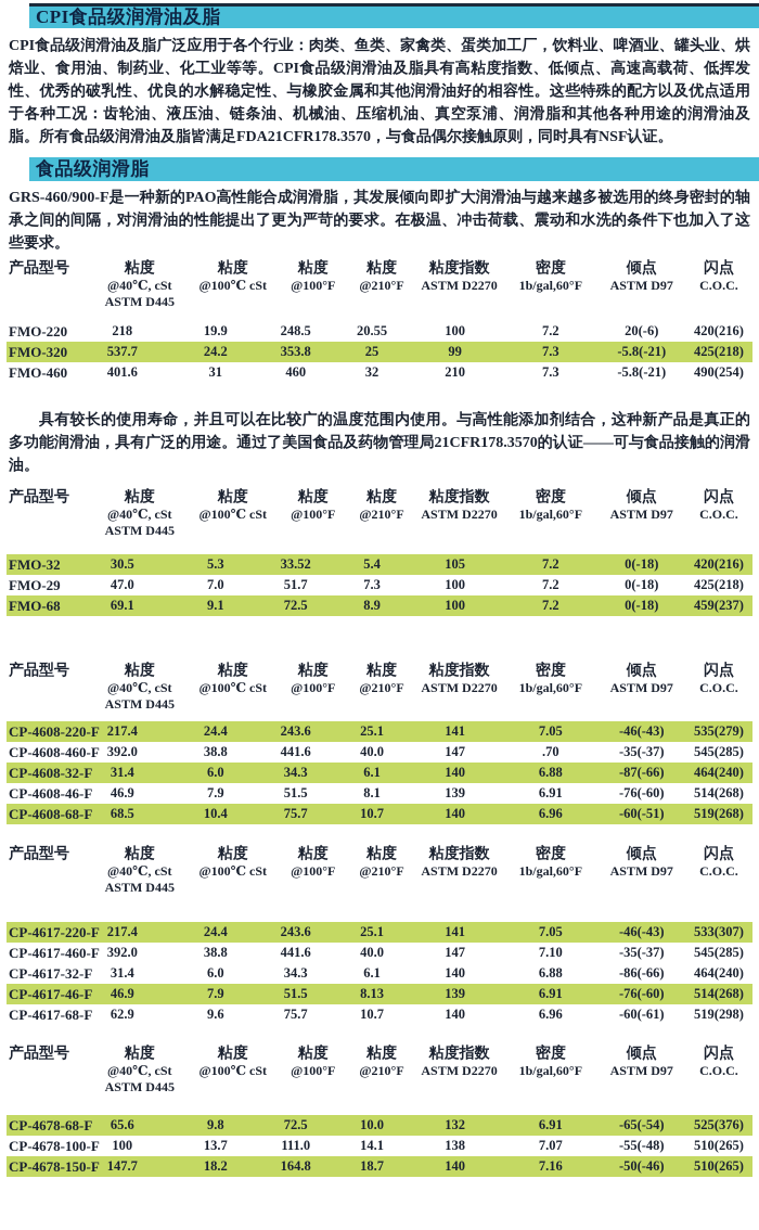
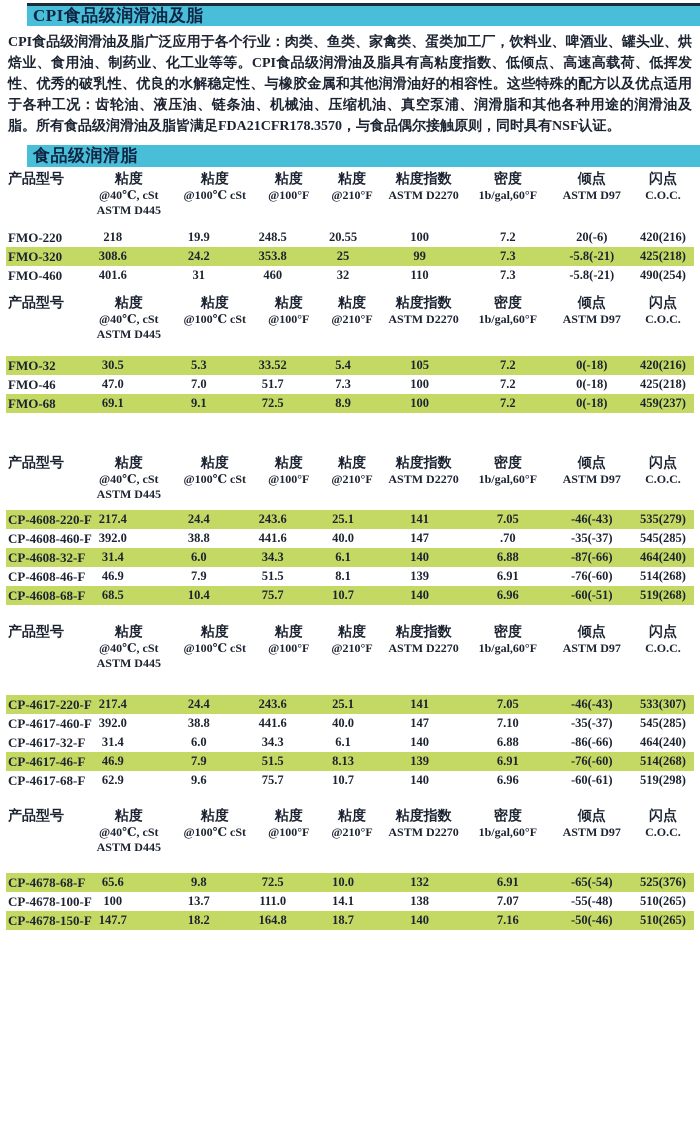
  CPI食品级润滑油及脂
  CPI食品级润滑油及脂广泛应用于各个行业：肉类、鱼类、家禽类、蛋类加工厂，饮料业、啤酒业、罐头业、烘焙业、食用油、制药业、化工业等等。CPI食品级润滑油及脂具有高粘度指数、低倾点、高速高载荷、低挥发性、优秀的破乳性、优良的水解稳定性、与橡胶金属和其他润滑油好的相容性。这些特殊的配方以及优点适用于各种工况：齿轮油、液压油、链条油、机械油、压缩机油、真空泵浦、润滑脂和其他各种用途的润滑油及脂。所有食品级润滑油及脂皆满足FDA21CFR178.3570，与食品偶尔接触原则，同时具有NSF认证。
  食品级润滑脂
- GRS-460/900-F是一种新的PAO高性能合成润滑脂，其发展倾向即扩大润滑油与越来越多被选用的终身密封的轴承之间的间隔，对润滑油的性能提出了更为严苛的要求。在极温、冲击荷载、震动和水洗的条件下也加入了这些要求。
  产品型号
  粘度
  @40℃, cSt
  ASTM D445
  粘度
  @100℃ cSt
  粘度
  @100°F
  粘度
  @210°F
  粘度指数
  ASTM D2270
  密度
  1b/gal,60°F
  倾点
  ASTM D97
  闪点
  C.O.C.
  FMO-220
  218
  19.9
  248.5
  20.55
  100
  7.2
  20(-6)
  420(216)
  FMO-320
- 537.7
+ 308.6
  24.2
  353.8
  25
  99
  7.3
  -5.8(-21)
  425(218)
  FMO-460
  401.6
  31
  460
  32
- 210
+ 110
  7.3
  -5.8(-21)
  490(254)
- 具有较长的使用寿命，并且可以在比较广的温度范围内使用。与高性能添加剂结合，这种新产品是真正的多功能润滑油，具有广泛的用途。通过了美国食品及药物管理局21CFR178.3570的认证——可与食品接触的润滑油。
  产品型号
  粘度
  @40℃, cSt
  ASTM D445
  粘度
  @100℃ cSt
  粘度
  @100°F
  粘度
  @210°F
  粘度指数
  ASTM D2270
  密度
  1b/gal,60°F
  倾点
  ASTM D97
  闪点
  C.O.C.
  FMO-32
  30.5
  5.3
  33.52
  5.4
  105
  7.2
  0(-18)
  420(216)
- FMO-29
+ FMO-46
  47.0
  7.0
  51.7
  7.3
  100
  7.2
  0(-18)
  425(218)
  FMO-68
  69.1
  9.1
  72.5
  8.9
  100
  7.2
  0(-18)
  459(237)
  产品型号
  粘度
  @40℃, cSt
  ASTM D445
  粘度
  @100℃ cSt
  粘度
  @100°F
  粘度
  @210°F
  粘度指数
  ASTM D2270
  密度
  1b/gal,60°F
  倾点
  ASTM D97
  闪点
  C.O.C.
  CP-4608-220-
  217.4
  24.4
  243.6
  25.1
  141
  7.05
  -46(-43)
  535(279)
  CP-4608-460-
  392.0
  38.8
  441.6
  40.0
  147
  .70
  -35(-37)
  545(285)
  CP-4608-32-F
  31.4
  6.0
  34.3
  6.1
  140
  6.88
  -87(-66)
  464(240)
  CP-4608-46-F
  46.9
  7.9
  51.5
  8.1
  139
  6.91
  -76(-60)
  514(268)
  CP-4608-68-F
  68.5
  10.4
  75.7
  10.7
  140
  6.96
  -60(-51)
  519(268)
  产品型号
  粘度
  @40℃, cSt
  ASTM D445
  粘度
  @100℃ cSt
  粘度
  @100°F
  粘度
  @210°F
  粘度指数
  ASTM D2270
  密度
  1b/gal,60°F
  倾点
  ASTM D97
  闪点
  C.O.C.
  CP-4617-220-
  217.4
  24.4
  243.6
  25.1
  141
  7.05
  -46(-43)
  533(307)
  CP-4617-460-
  392.0
  38.8
  441.6
  40.0
  147
  7.10
  -35(-37)
  545(285)
  CP-4617-32-F
  31.4
  6.0
  34.3
  6.1
  140
  6.88
  -86(-66)
  464(240)
  CP-4617-46-F
  46.9
  7.9
  51.5
  8.13
  139
  6.91
  -76(-60)
  514(268)
  CP-4617-68-F
  62.9
  9.6
  75.7
  10.7
  140
  6.96
  -60(-61)
  519(298)
  产品型号
  粘度
  @40℃, cSt
  ASTM D445
  粘度
  @100℃ cSt
  粘度
  @100°F
  粘度
  @210°F
  粘度指数
  ASTM D2270
  密度
  1b/gal,60°F
  倾点
  ASTM D97
  闪点
  C.O.C.
  CP-4678-68-F
  65.6
  9.8
  72.5
  10.0
  132
  6.91
  -65(-54)
  525(376)
  CP-4678-100-
  100
  13.7
  111.0
  14.1
  138
  7.07
  -55(-48)
  510(265)
  CP-4678-150-
  147.7
  18.2
  164.8
  18.7
  140
  7.16
  -50(-46)
  510(265)
